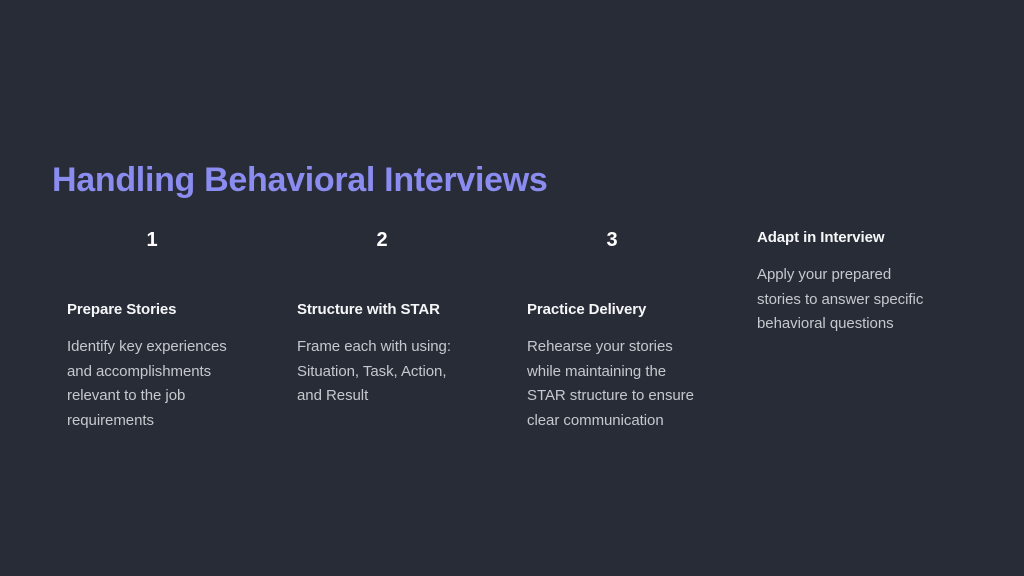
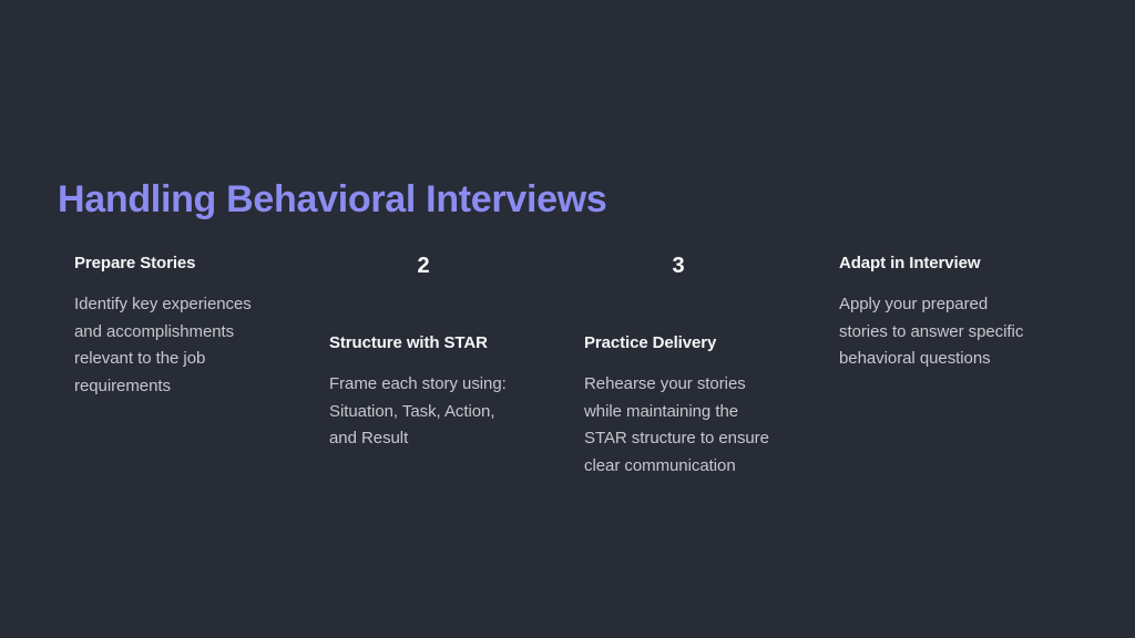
  Handling Behavioral Interviews
- 1
  Prepare Stories
  Identify key experiences and accomplishments relevant to the job requirements
  2
  Structure with STAR
- Frame each with using: Situation, Task, Action, and Result
+ Frame each story using: Situation, Task, Action, and Result
  3
  Practice Delivery
  Rehearse your stories while maintaining the STAR structure to ensure clear communication
  Adapt in Interview
  Apply your prepared stories to answer specific behavioral questions
